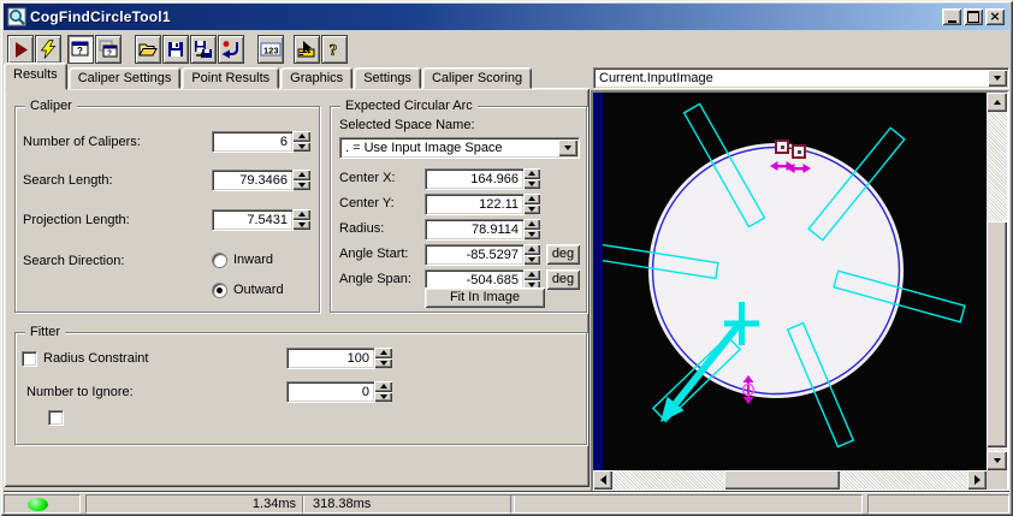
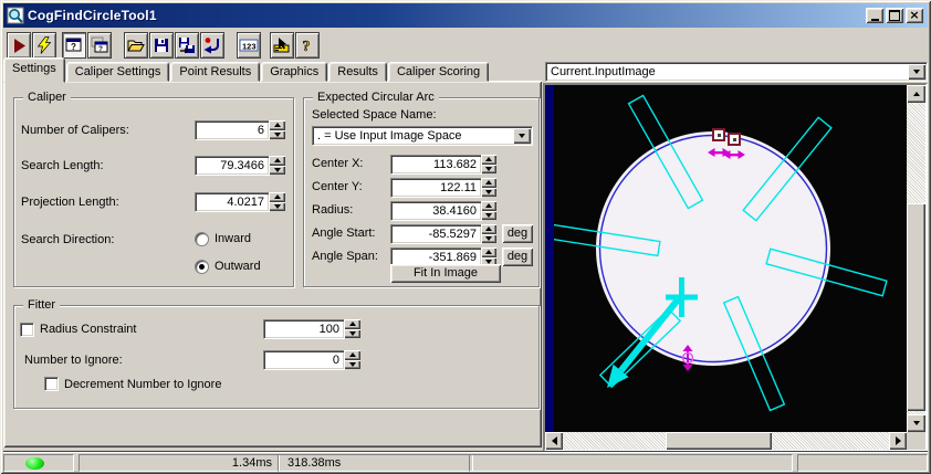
  CogFindCircleTool1
  ×
  ?
  123
  ?
- Results
+ Settings
  Caliper Settings
  Point Results
  Graphics
- Settings
+ Results
  Caliper Scoring
  Caliper
  Number of Calipers:
  6
  Search Length:
  79.3466
  Projection Length:
- 7.5431
+ 4.0217
  Search Direction:
  Inward
  Outward
  Expected Circular Arc
  Selected Space Name:
  . = Use Input Image Space
  Center X:
- 164.966
+ 113.682
  Center Y:
  122.11
  Radius:
- 78.9114
+ 38.4160
  Angle Start:
  -85.5297
  deg
  Angle Span:
- -504.685
+ -351.869
  deg
  Fit In Image
  Fitter
  Radius Constraint
  100
  Number to Ignore:
  0
+ Decrement Number to Ignore
  Current.InputImage
  1.34ms
  318.38ms
